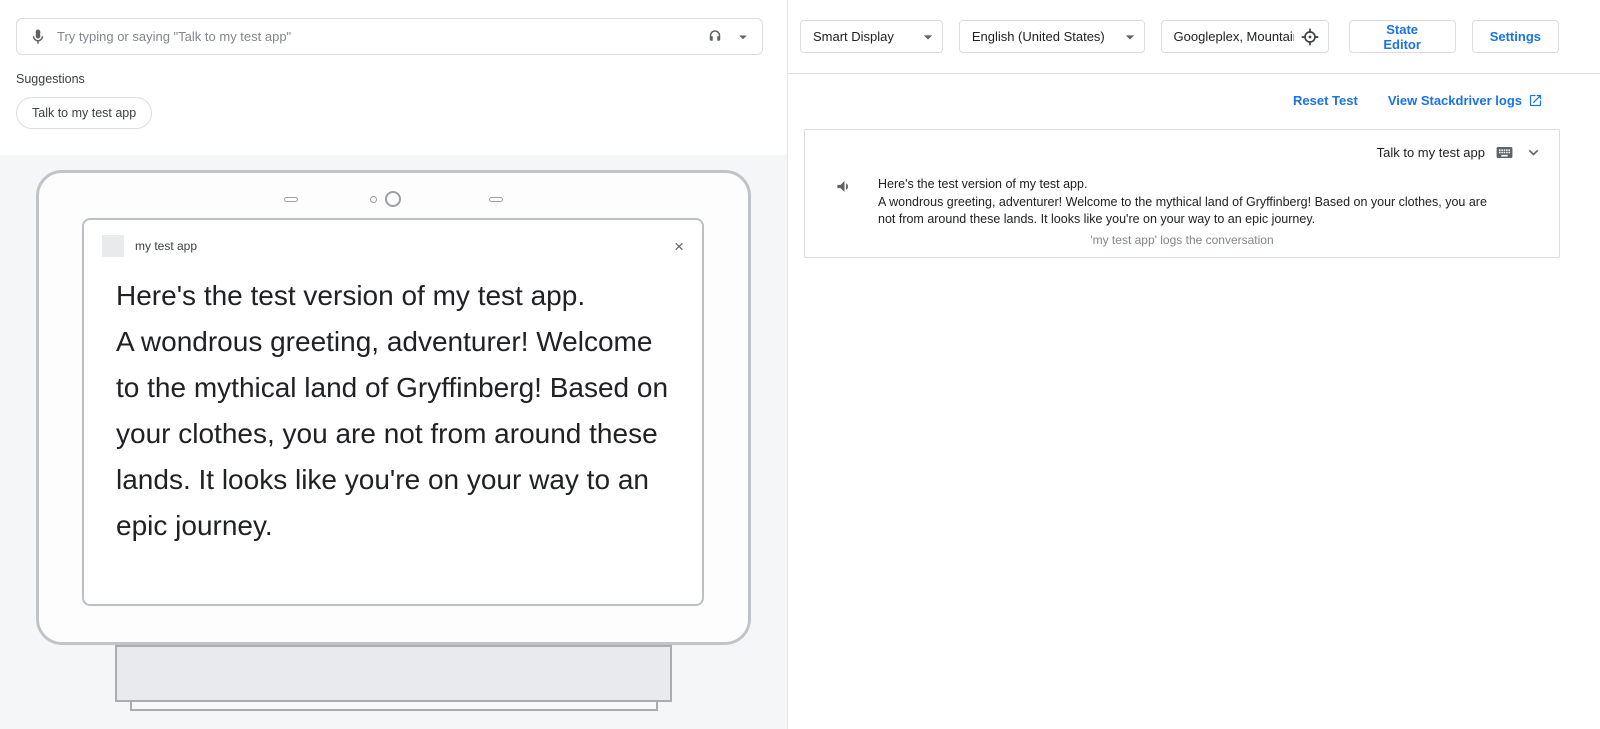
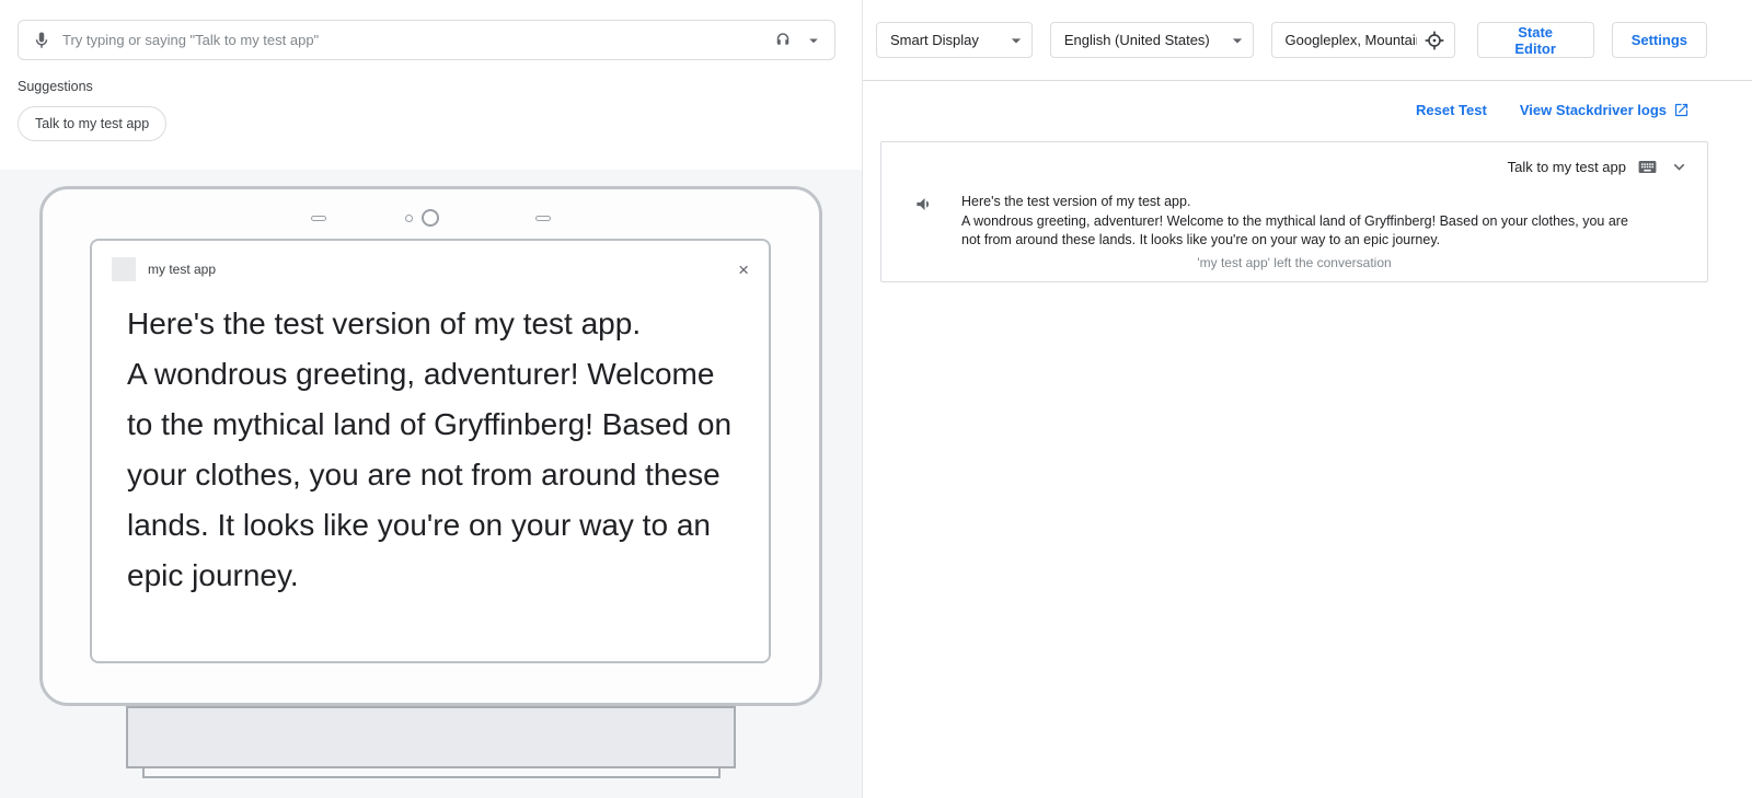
  Try typing or saying "Talk to my test app"
  Suggestions
  Talk to my test app
  my test app
  ×
  Here's the test version of my test app.
  A wondrous greeting, adventurer! Welcome to the mythical land of Gryffinberg! Based on your clothes, you are not from around these lands. It looks like you're on your way to an epic journey.
  Smart Display
  English (United States)
  Googleplex, Mountai
  State Editor
  Settings
  Reset Test
  View Stackdriver logs
  Talk to my test app
  Here's the test version of my test app.
  A wondrous greeting, adventurer! Welcome to the mythical land of Gryffinberg! Based on your clothes, you are not from around these lands. It looks like you're on your way to an epic journey.
- 'my test app' logs the conversation
+ 'my test app' left the conversation
